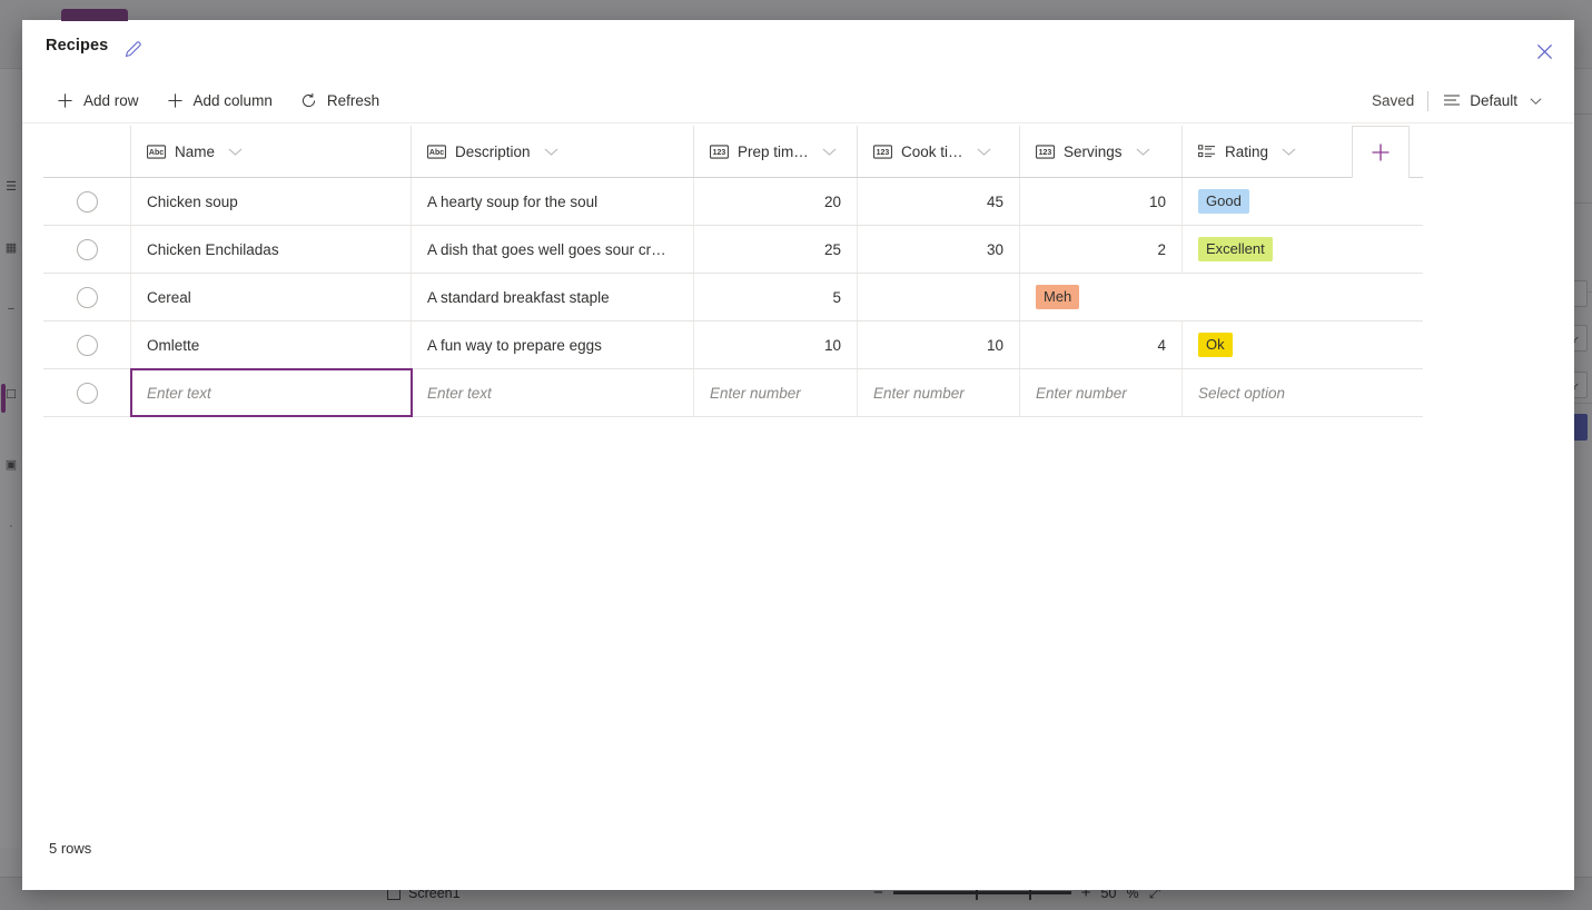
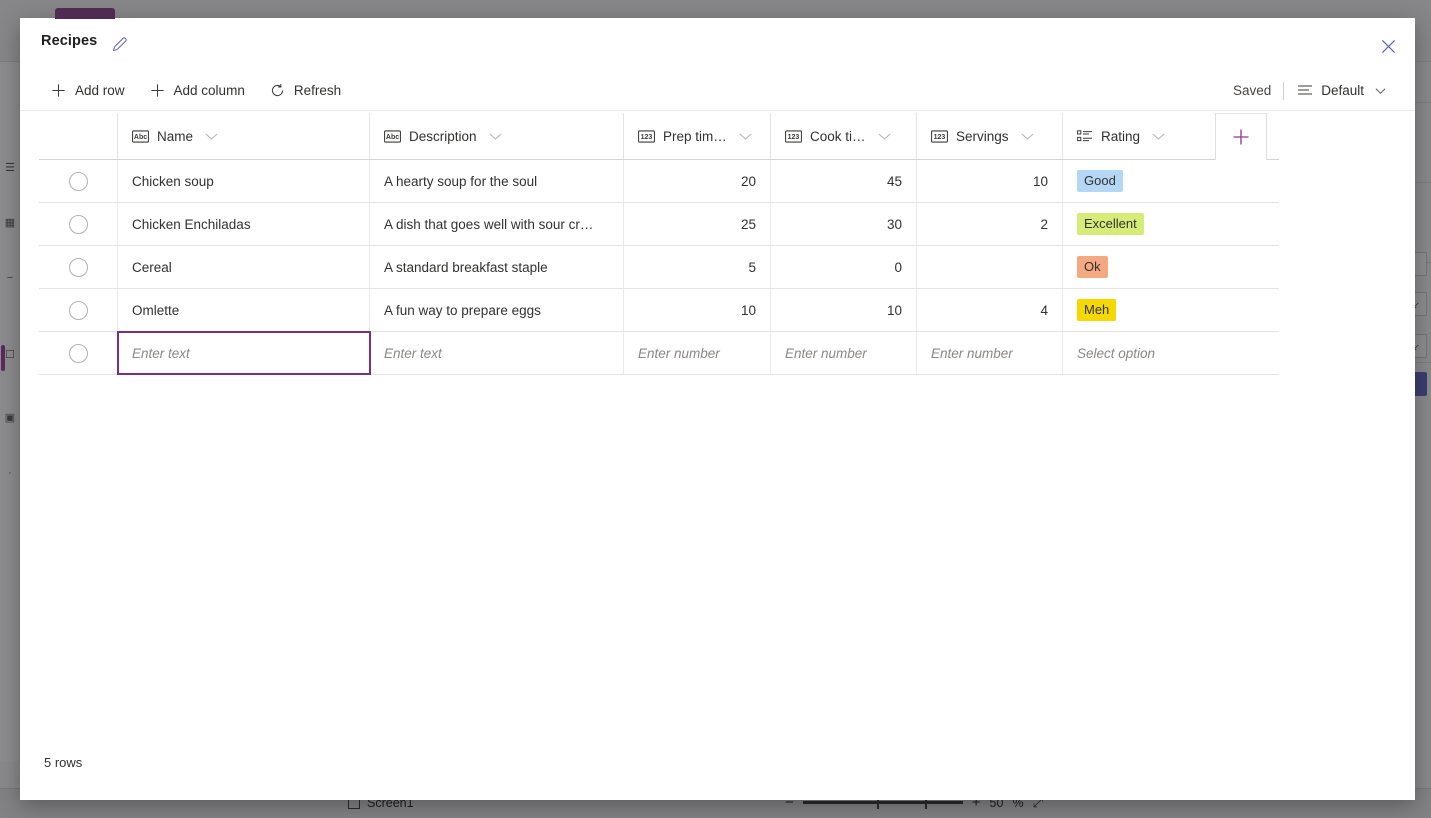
  ☰
  ▦
  −
  ☐
  ▣
  ·
  ↙
  ↙
  Screen1
  −
  +
  50
  %
  ⤢
  Recipes
  Add row
  Add column
  Refresh
  Saved
  Default
  Name
  Description
  Prep tim…
  Cook ti…
  Servings
  Rating
  Chicken soup
  A hearty soup for the soul
  20
  45
  10
  Good
  Chicken Enchiladas
- A dish that goes well goes sour cr…
+ A dish that goes well with sour cr…
  25
  30
  2
  Excellent
  Cereal
  A standard breakfast staple
  5
+ 0
- Meh
+ Ok
  Omlette
  A fun way to prepare eggs
  10
  10
  4
- Ok
+ Meh
  Enter text
  Enter text
  Enter number
  Enter number
  Enter number
  Select option
  5 rows
